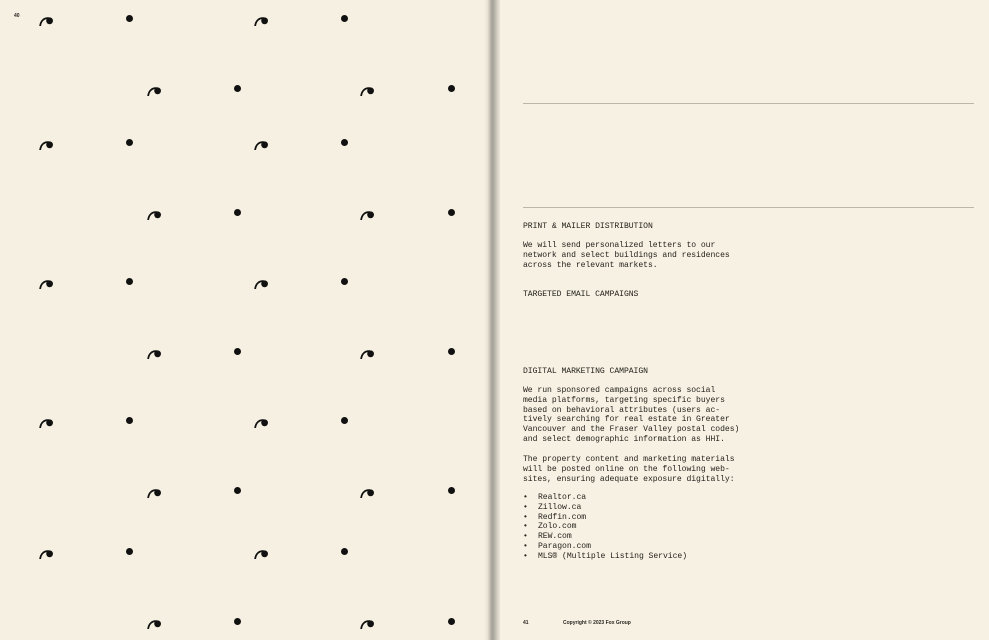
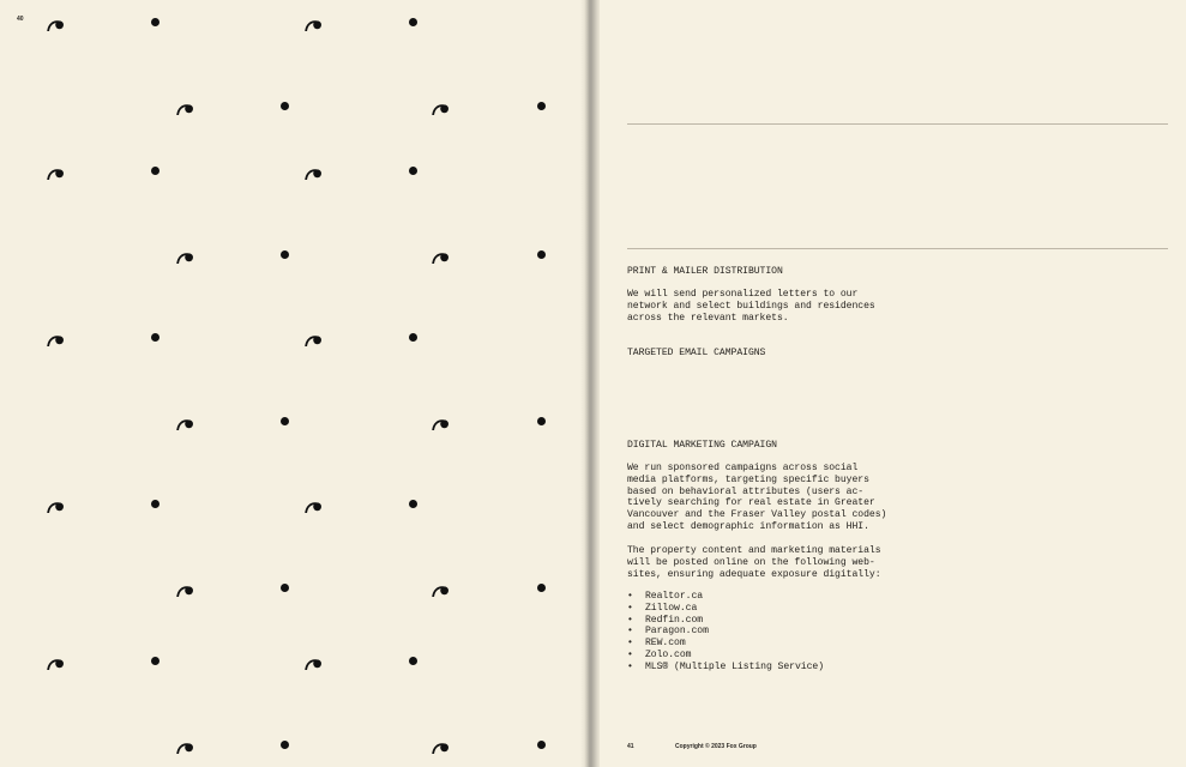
  PRINT & MAILER DISTRIBUTION
  We will send personalized letters to our
  network and select buildings and residences
  across the relevant markets.
  TARGETED EMAIL CAMPAIGNS
  DIGITAL MARKETING CAMPAIGN
  We run sponsored campaigns across social
  media platforms, targeting specific buyers
  based on behavioral attributes (users ac-
  tively searching for real estate in Greater
  Vancouver and the Fraser Valley postal codes)
  and select demographic information as HHI.
  The property content and marketing materials
  will be posted online on the following web-
  sites, ensuring adequate exposure digitally:
  •
  Realtor.ca
  •
  Zillow.ca
  •
  Redfin.com
  •
- Zolo.com
+ Paragon.com
  •
  REW.com
  •
- Paragon.com
+ Zolo.com
  •
  MLS® (Multiple Listing Service)
